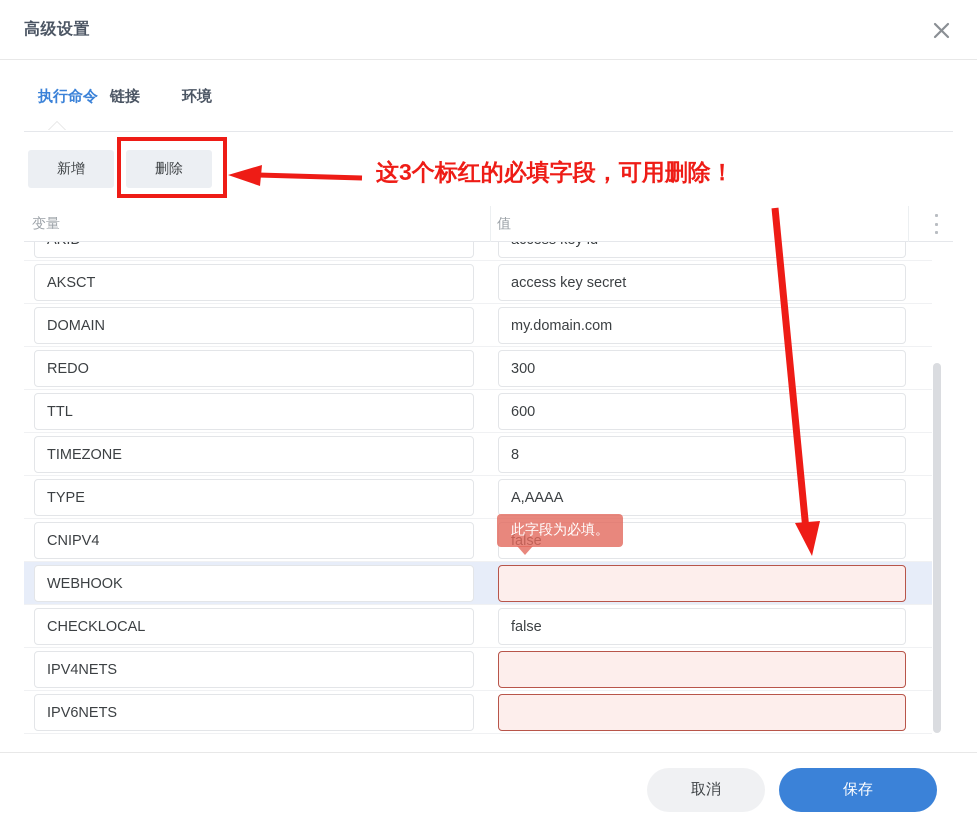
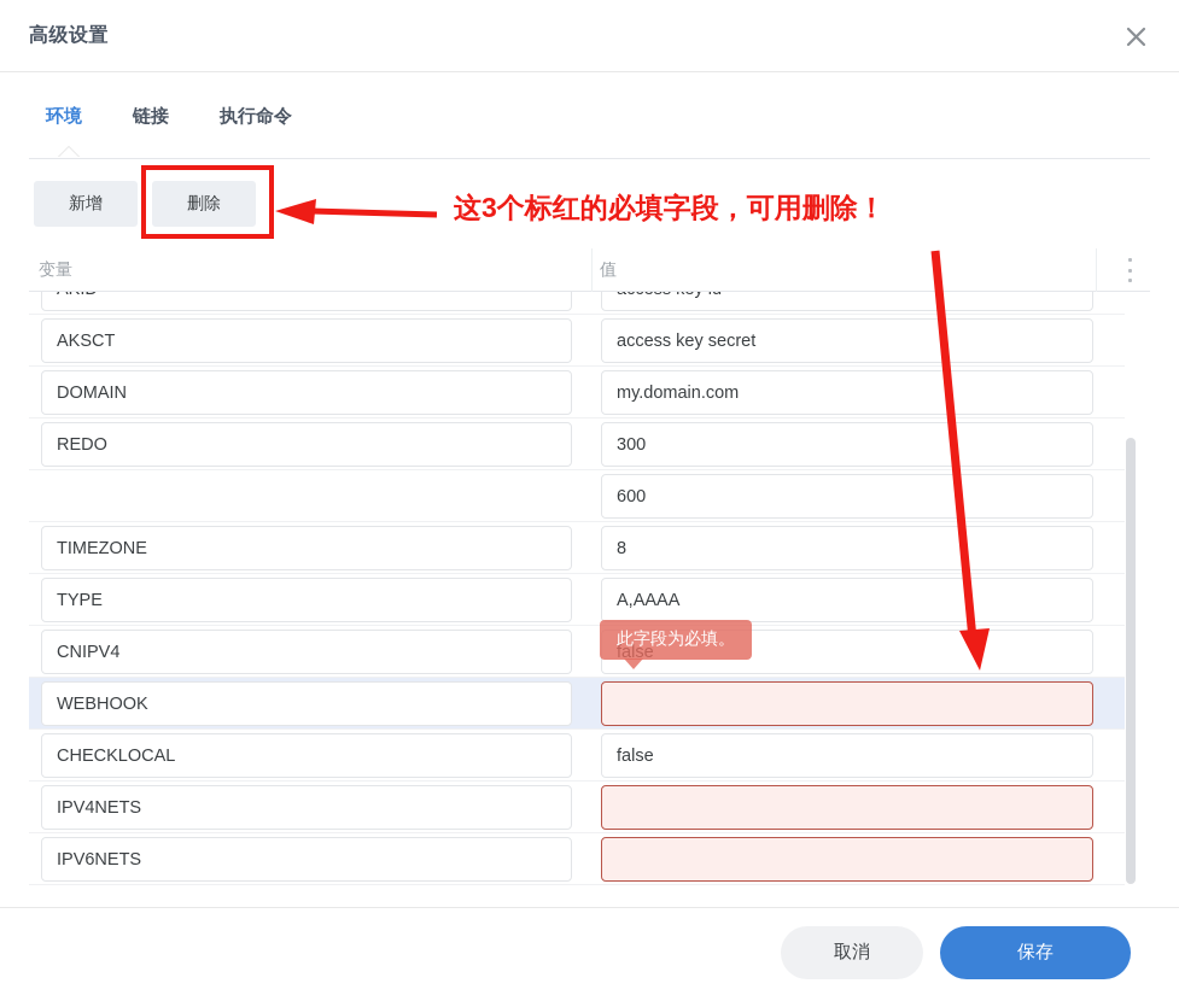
  高级设置
- 执行命令
+ 环境
  链接
- 环境
+ 执行命令
  新增
  删除
  变量
  值
  AKSCT
  access key secret
  DOMAIN
  my.domain.com
  REDO
  300
- TTL
  600
  TIMEZONE
  8
  TYPE
  A,AAAA
  CNIPV4
  false
  WEBHOOK
  CHECKLOCAL
  false
  IPV4NETS
  IPV6NETS
  此字段为必填。
  取消
  保存
  这3个标红的必填字段，可用删除！
